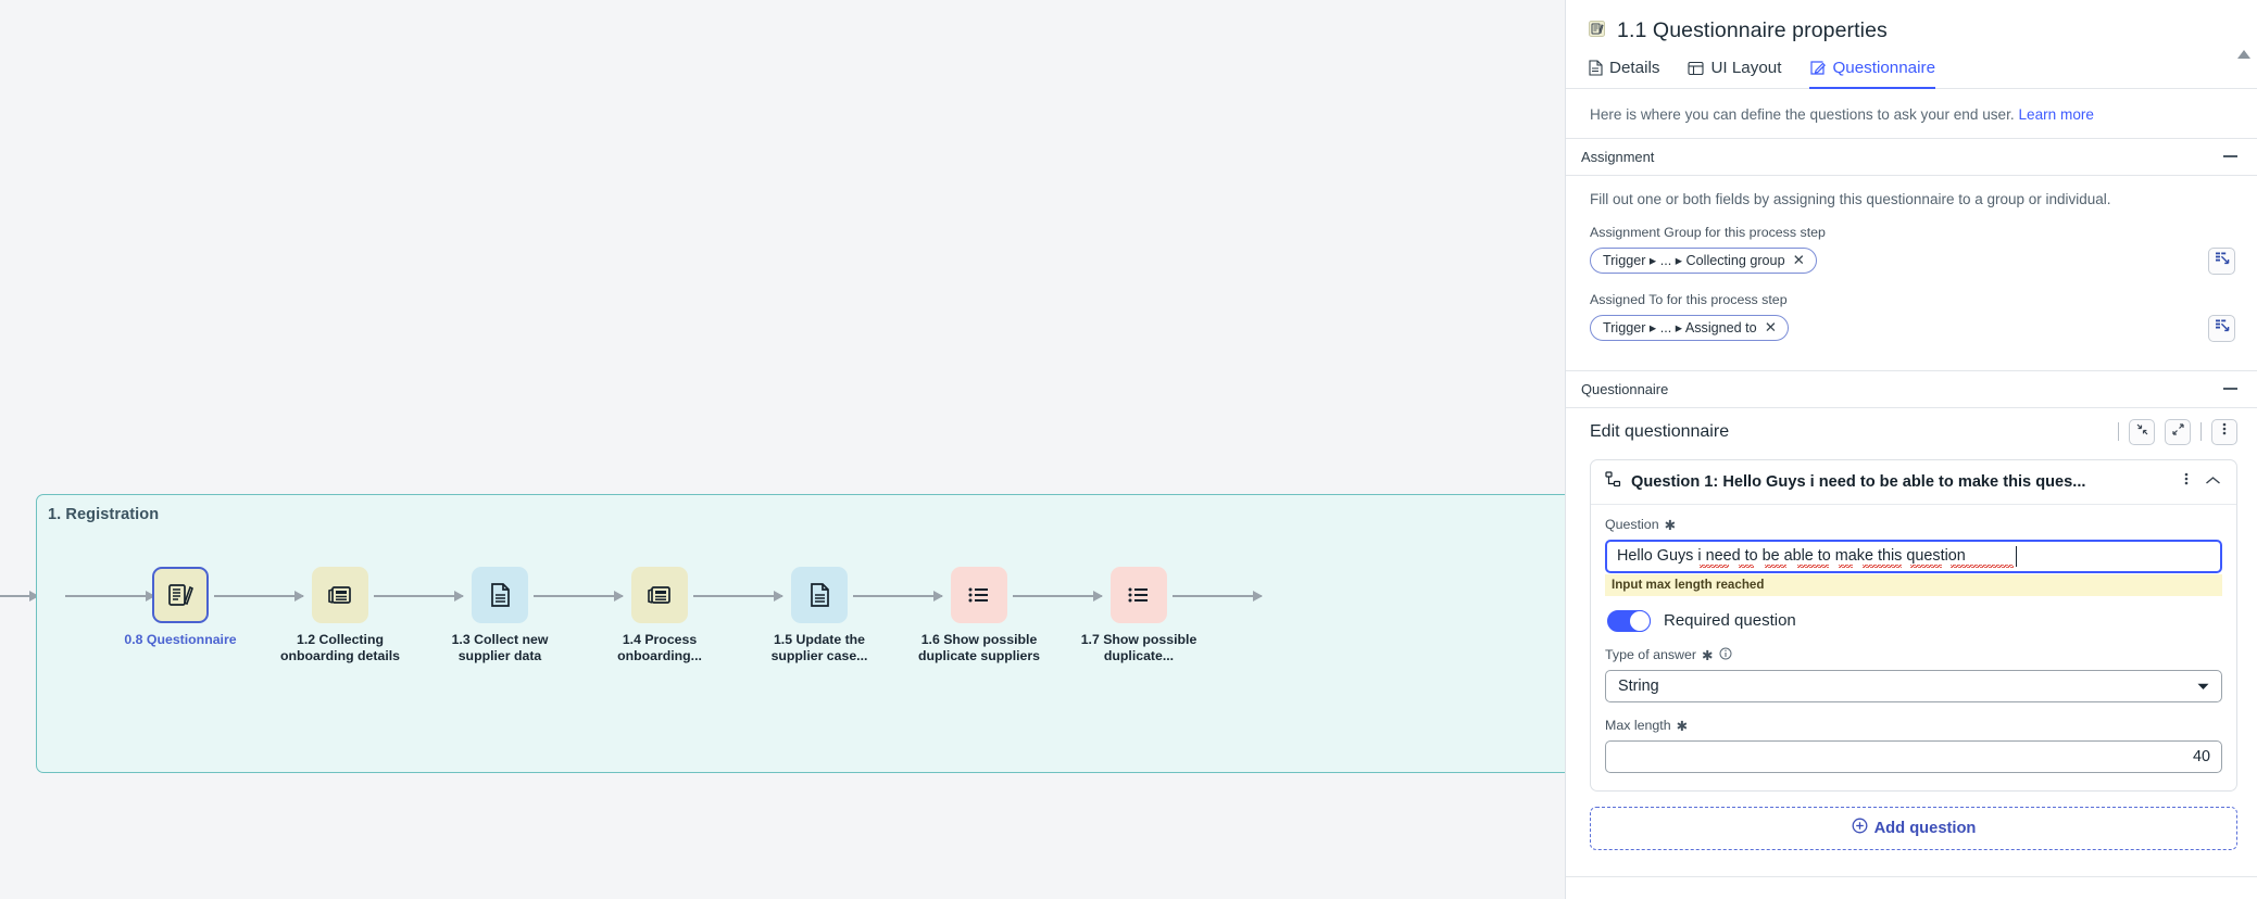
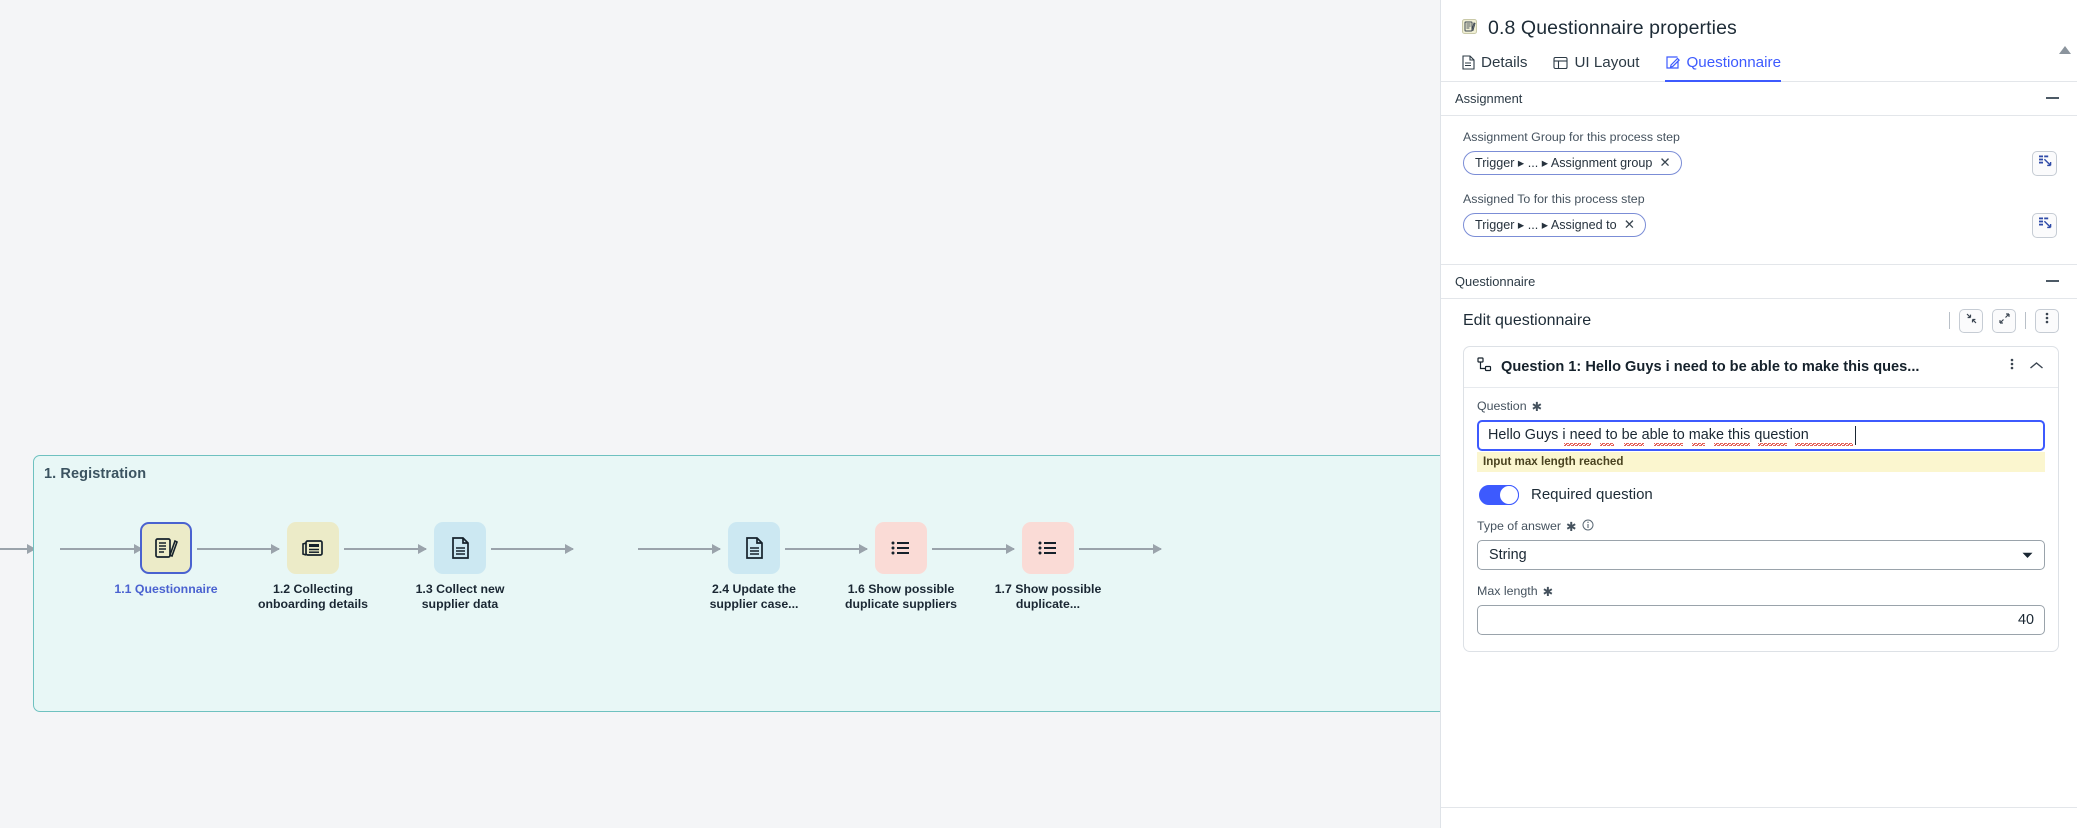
  1. Registration
- 0.8 Questionnaire
+ 1.1 Questionnaire
  1.2 Collecting onboarding details
  1.3 Collect new supplier data
- 1.4 Process onboarding...
- 1.5 Update the supplier case...
+ 2.4 Update the supplier case...
  1.6 Show possible duplicate suppliers
  1.7 Show possible duplicate...
- 1.1 Questionnaire properties
+ 0.8 Questionnaire properties
  Details
  UI Layout
  Questionnaire
- Here is where you can define the questions to ask your end user. Learn more
  Assignment
- Fill out one or both fields by assigning this questionnaire to a group or individual.
  Assignment Group for this process step
- Trigger ▸ ... ▸ Collecting group
+ Trigger ▸ ... ▸ Assignment group
  ✕
  Assigned To for this process step
  Trigger ▸ ... ▸ Assigned to
  ✕
  Questionnaire
  Edit questionnaire
  Question 1: Hello Guys i need to be able to make this ques...
  Question
  ✱
  Hello Guys i need to be able to make this question
  Input max length reached
  Required question
  Type of answer
  ✱
  String
  Max length
  ✱
  40
- Add question
